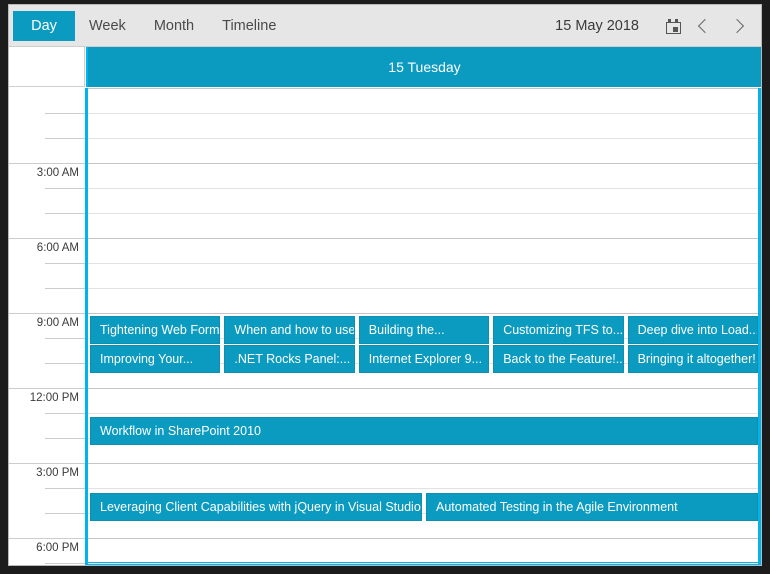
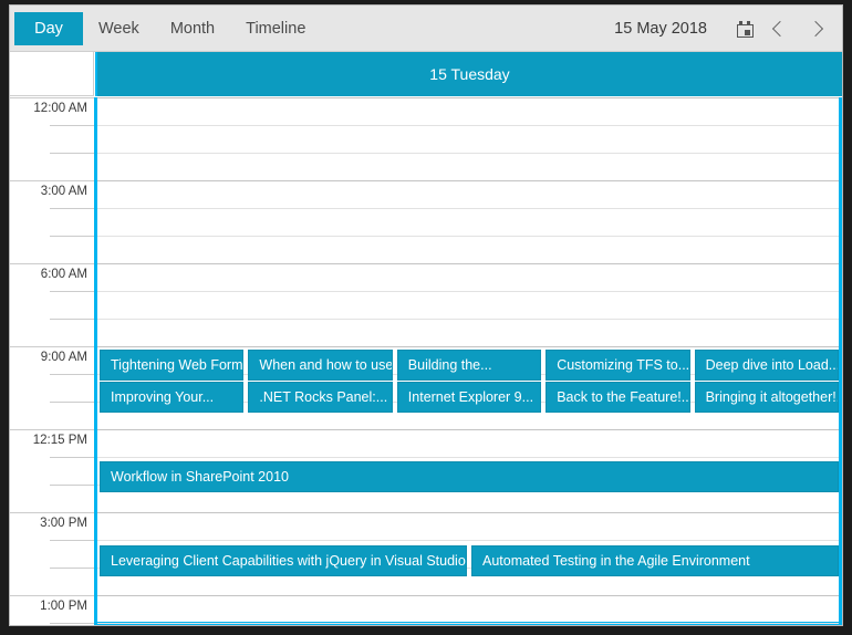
  Day
  Week
  Month
  Timeline
  15 May 2018
  15 Tuesday
+ 12:00 AM
  3:00 AM
  6:00 AM
  9:00 AM
- 12:00 PM
+ 12:15 PM
  3:00 PM
- 6:00 PM
+ 1:00 PM
  Tightening Web Form
  When and how to use
  Building the...
  Customizing TFS to...
  Deep dive into Load...
  Improving Your...
  .NET Rocks Panel:...
  Internet Explorer 9...
  Back to the Feature!..
  Bringing it altogether!.
  Workflow in SharePoint 2010
  Leveraging Client Capabilities with jQuery in Visual Studio
  Automated Testing in the Agile Environment
